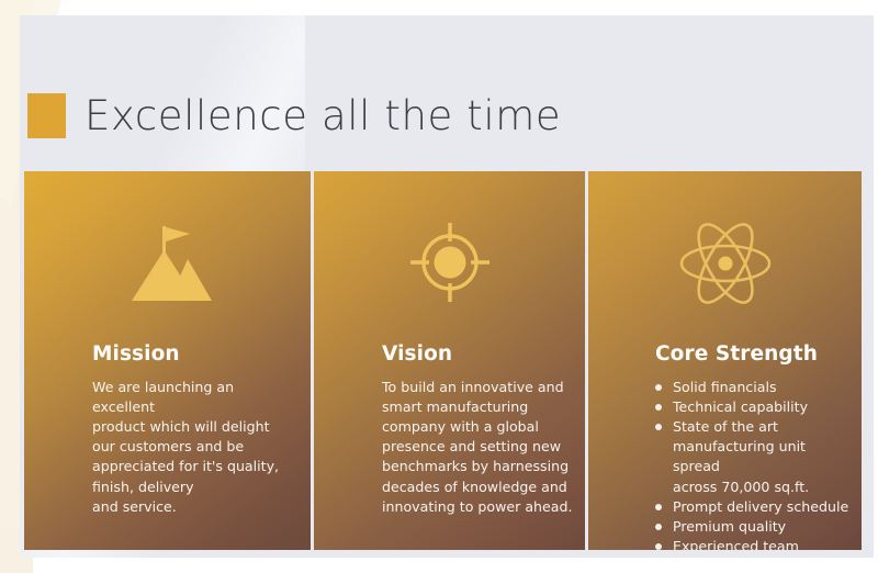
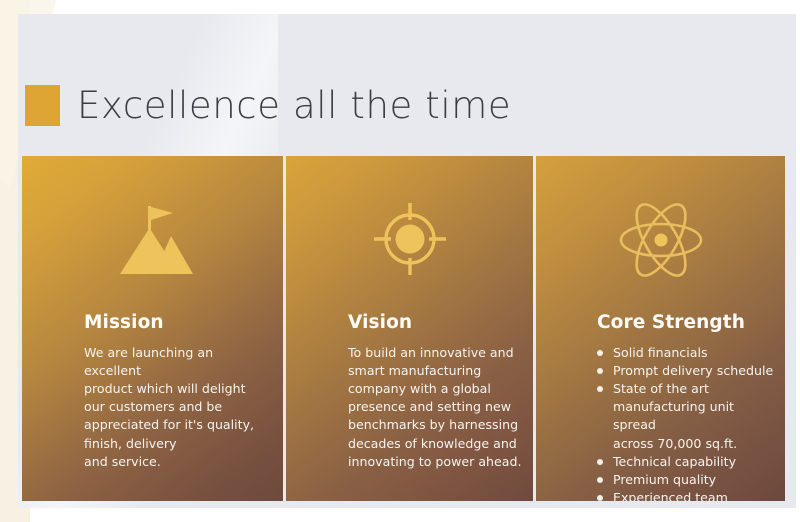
  Excellence all the time
  Mission
  We are launching an excellent
  product which will delight
  our customers and be
  appreciated for it's quality,
  finish, delivery
  and service.
  Vision
  To build an innovative and
  smart manufacturing
  company with a global
  presence and setting new
  benchmarks by harnessing
  decades of knowledge and
  innovating to power ahead.
  Core Strength
  Solid financials
- Technical capability
+ Prompt delivery schedule
  State of the art
  manufacturing unit spread
  across 70,000 sq.ft.
- Prompt delivery schedule
+ Technical capability
  Premium quality
  Experienced team
